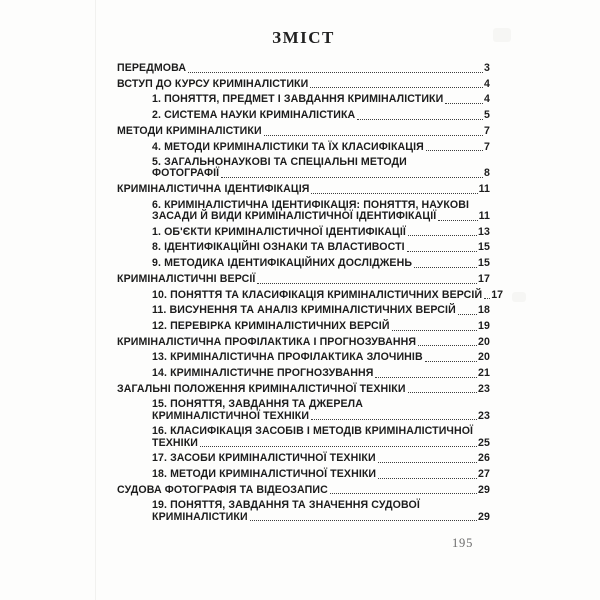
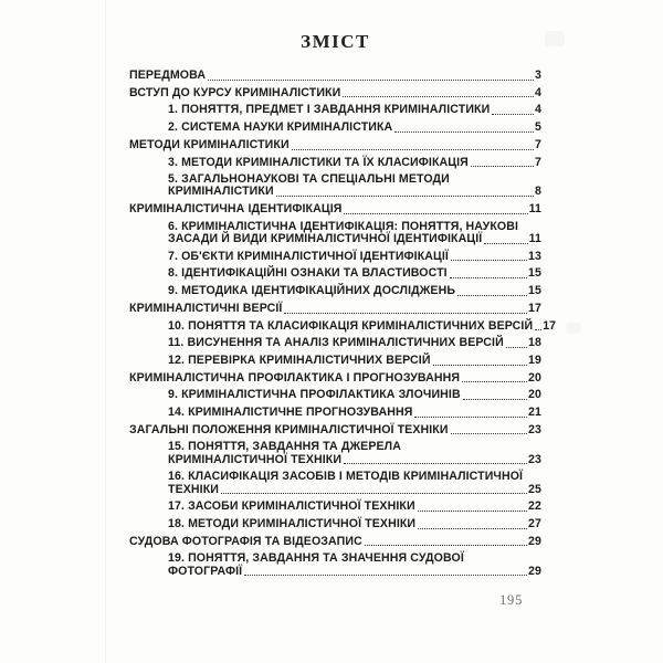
  ЗМІСТ
  ПЕРЕДМОВА
  3
  ВСТУП ДО КУРСУ КРИМІНАЛІСТИКИ
  4
  1. ПОНЯТТЯ, ПРЕДМЕТ І ЗАВДАННЯ КРИМІНАЛІСТИКИ
  4
  2. СИСТЕМА НАУКИ КРИМІНАЛІСТИКА
  5
  МЕТОДИ КРИМІНАЛІСТИКИ
  7
- 4. МЕТОДИ КРИМІНАЛІСТИКИ ТА ЇХ КЛАСИФІКАЦІЯ
+ 3. МЕТОДИ КРИМІНАЛІСТИКИ ТА ЇХ КЛАСИФІКАЦІЯ
  7
  5. ЗАГАЛЬНОНАУКОВІ ТА СПЕЦІАЛЬНІ МЕТОДИ
- ФОТОГРАФІЇ
+ КРИМІНАЛІСТИКИ
  8
  КРИМІНАЛІСТИЧНА ІДЕНТИФІКАЦІЯ
  11
  6. КРИМІНАЛІСТИЧНА ІДЕНТИФІКАЦІЯ: ПОНЯТТЯ, НАУКОВІ
  ЗАСАДИ Й ВИДИ КРИМІНАЛІСТИЧНОЇ ІДЕНТИФІКАЦІЇ
  11
- 1. ОБ'ЄКТИ КРИМІНАЛІСТИЧНОЇ ІДЕНТИФІКАЦІЇ
+ 7. ОБ'ЄКТИ КРИМІНАЛІСТИЧНОЇ ІДЕНТИФІКАЦІЇ
  13
  8. ІДЕНТИФІКАЦІЙНІ ОЗНАКИ ТА ВЛАСТИВОСТІ
  15
  9. МЕТОДИКА ІДЕНТИФІКАЦІЙНИХ ДОСЛІДЖЕНЬ
  15
  КРИМІНАЛІСТИЧНІ ВЕРСІЇ
  17
  10. ПОНЯТТЯ ТА КЛАСИФІКАЦІЯ КРИМІНАЛІСТИЧНИХ ВЕРСІЙ
  17
  11. ВИСУНЕННЯ ТА АНАЛІЗ КРИМІНАЛІСТИЧНИХ ВЕРСІЙ
  18
  12. ПЕРЕВІРКА КРИМІНАЛІСТИЧНИХ ВЕРСІЙ
  19
  КРИМІНАЛІСТИЧНА ПРОФІЛАКТИКА І ПРОГНОЗУВАННЯ
  20
- 13. КРИМІНАЛІСТИЧНА ПРОФІЛАКТИКА ЗЛОЧИНІВ
+ 9. КРИМІНАЛІСТИЧНА ПРОФІЛАКТИКА ЗЛОЧИНІВ
  20
  14. КРИМІНАЛІСТИЧНЕ ПРОГНОЗУВАННЯ
  21
  ЗАГАЛЬНІ ПОЛОЖЕННЯ КРИМІНАЛІСТИЧНОЇ ТЕХНІКИ
  23
  15. ПОНЯТТЯ, ЗАВДАННЯ ТА ДЖЕРЕЛА
  КРИМІНАЛІСТИЧНОЇ ТЕХНІКИ
  23
  16. КЛАСИФІКАЦІЯ ЗАСОБІВ І МЕТОДІВ КРИМІНАЛІСТИЧНОЇ
  ТЕХНІКИ
  25
  17. ЗАСОБИ КРИМІНАЛІСТИЧНОЇ ТЕХНІКИ
- 26
+ 22
  18. МЕТОДИ КРИМІНАЛІСТИЧНОЇ ТЕХНІКИ
  27
  СУДОВА ФОТОГРАФІЯ ТА ВІДЕОЗАПИС
  29
  19. ПОНЯТТЯ, ЗАВДАННЯ ТА ЗНАЧЕННЯ СУДОВОЇ
- КРИМІНАЛІСТИКИ
+ ФОТОГРАФІЇ
  29
  195
